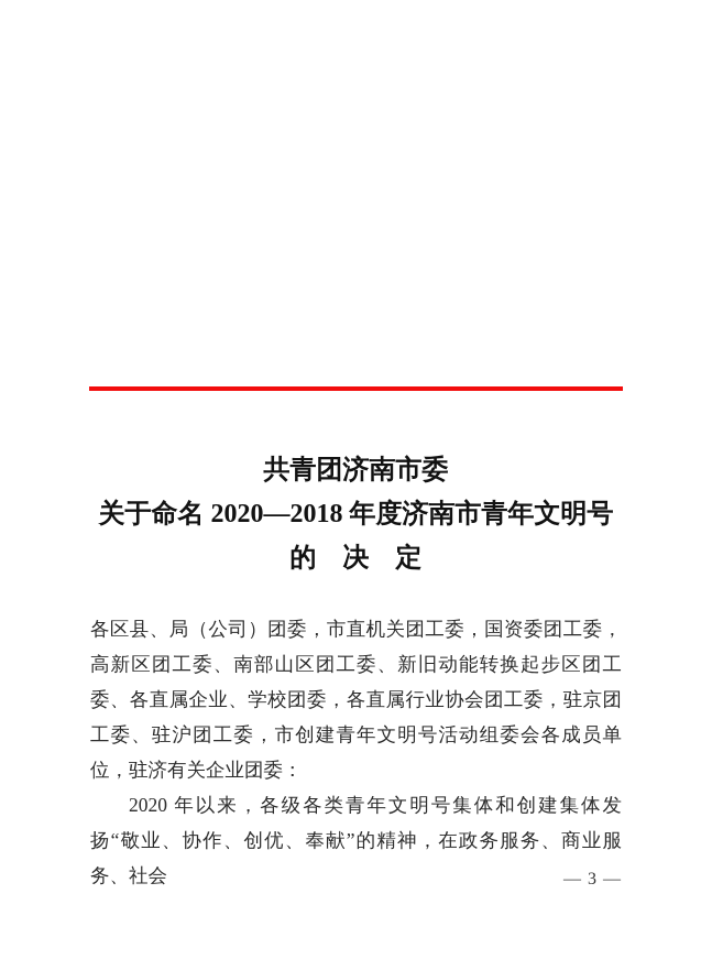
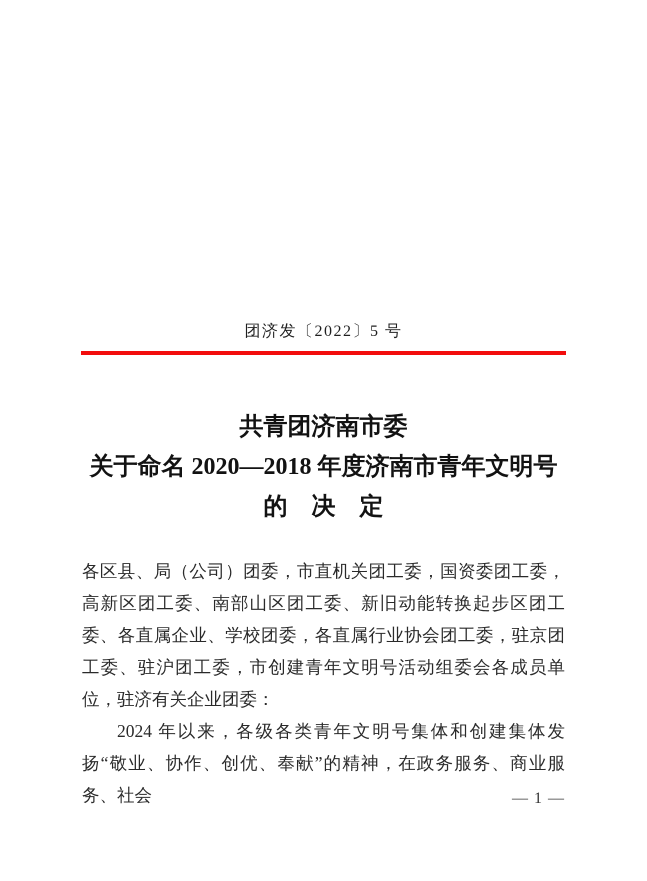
+ 团济发〔2022〕5 号
  共青团济南市委
  关于命名 2020—2018 年度济南市青年文明号
  的 决 定
  各区县、局（公司）团委，市直机关团工委，国资委团工委，高新区团工委、南部山区团工委、新旧动能转换起步区团工委、各直属企业、学校团委，各直属行业协会团工委，驻京团工委、驻沪团工委，市创建青年文明号活动组委会各成员单位，驻济有关企业团委：
- 2020 年以来，各级各类青年文明号集体和创建集体发扬“敬业、协作、创优、奉献”的精神，在政务服务、商业服务、社会
+ 2024 年以来，各级各类青年文明号集体和创建集体发扬“敬业、协作、创优、奉献”的精神，在政务服务、商业服务、社会
- — 3 —
+ — 1 —
